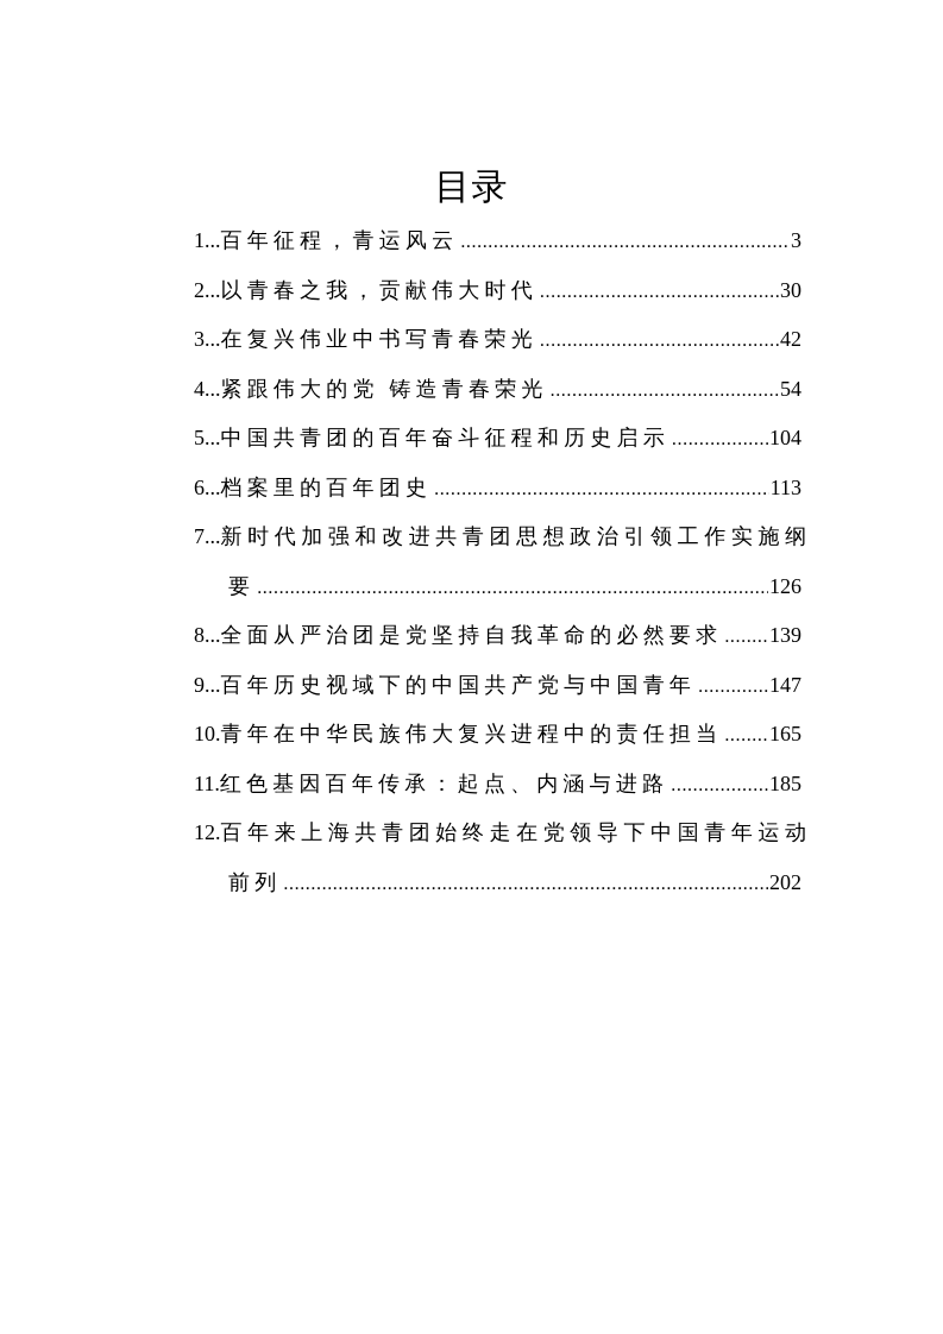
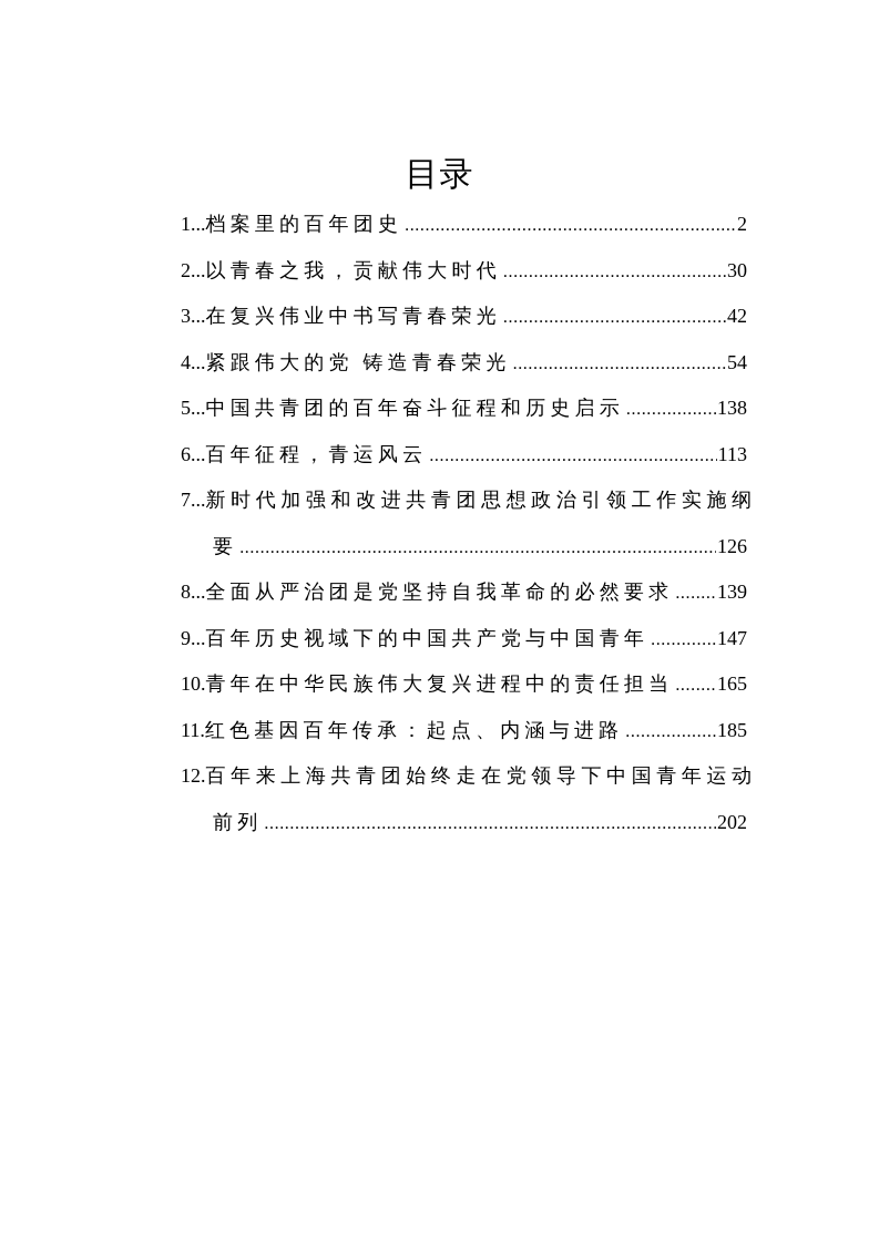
  目录
  1...
- 百年征程，青运风云
+ 档案里的百年团史
- 3
+ 2
  2...
  以青春之我，贡献伟大时代
  30
  3...
  在复兴伟业中书写青春荣光
  42
  4...
  紧跟伟大的党 铸造青春荣光
  54
  5...
  中国共青团的百年奋斗征程和历史启示
- 104
+ 138
  6...
- 档案里的百年团史
+ 百年征程，青运风云
  113
  7...
  新时代加强和改进共青团思想政治引领工作实施纲
  要
  126
  8...
  全面从严治团是党坚持自我革命的必然要求
  139
  9...
  百年历史视域下的中国共产党与中国青年
  147
  10.
  青年在中华民族伟大复兴进程中的责任担当
  165
  11.
  红色基因百年传承：起点、内涵与进路
  185
  12.
  百年来上海共青团始终走在党领导下中国青年运动
  前列
  202
